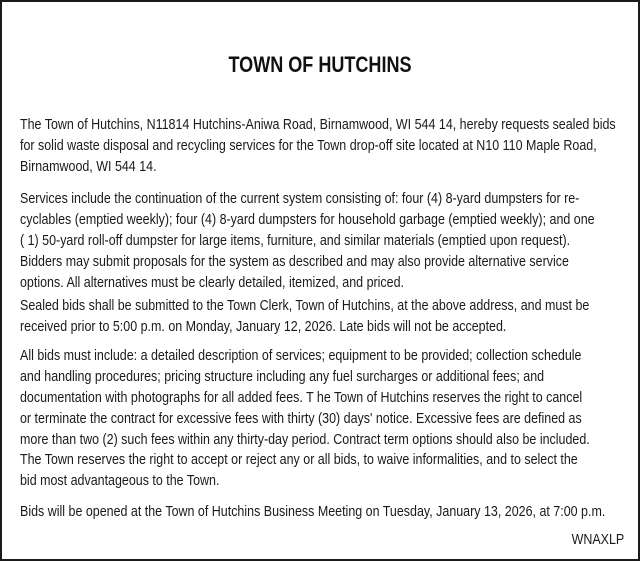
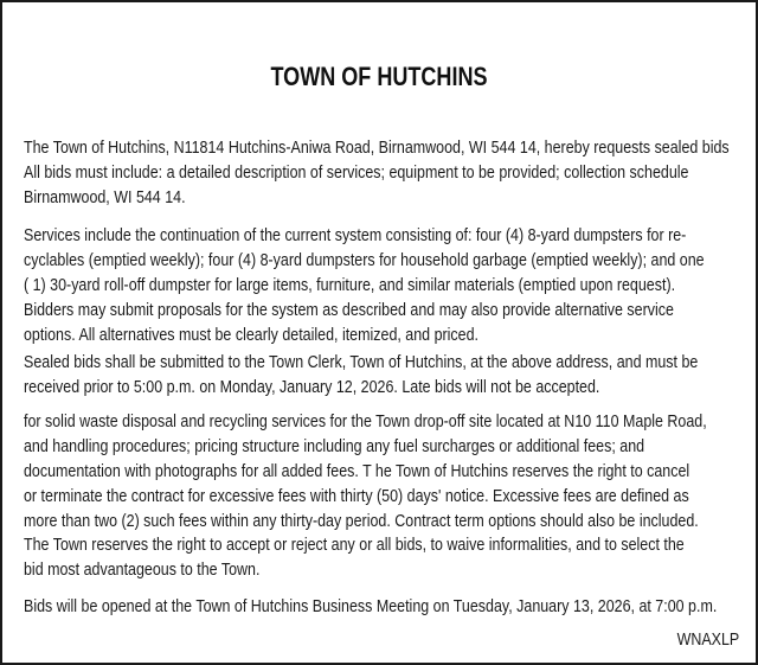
  TOWN OF HUTCHINS
  The Town of Hutchins, N11814 Hutchins-Aniwa Road, Birnamwood, WI 544 14, hereby requests sealed bids
- for solid waste disposal and recycling services for the Town drop-off site located at N10 110 Maple Road,
+ All bids must include: a detailed description of services; equipment to be provided; collection schedule
  Birnamwood, WI 544 14.
  Services include the continuation of the current system consisting of: four (4) 8-yard dumpsters for re-
  cyclables (emptied weekly); four (4) 8-yard dumpsters for household garbage (emptied weekly); and one
- ( 1) 50-yard roll-off dumpster for large items, furniture, and similar materials (emptied upon request).
+ ( 1) 30-yard roll-off dumpster for large items, furniture, and similar materials (emptied upon request).
  Bidders may submit proposals for the system as described and may also provide alternative service
  options. All alternatives must be clearly detailed, itemized, and priced.
  Sealed bids shall be submitted to the Town Clerk, Town of Hutchins, at the above address, and must be
  received prior to 5:00 p.m. on Monday, January 12, 2026. Late bids will not be accepted.
- All bids must include: a detailed description of services; equipment to be provided; collection schedule
+ for solid waste disposal and recycling services for the Town drop-off site located at N10 110 Maple Road,
  and handling procedures; pricing structure including any fuel surcharges or additional fees; and
  documentation with photographs for all added fees. T he Town of Hutchins reserves the right to cancel
- or terminate the contract for excessive fees with thirty (30) days' notice. Excessive fees are defined as
+ or terminate the contract for excessive fees with thirty (50) days' notice. Excessive fees are defined as
  more than two (2) such fees within any thirty-day period. Contract term options should also be included.
  The Town reserves the right to accept or reject any or all bids, to waive informalities, and to select the
  bid most advantageous to the Town.
  Bids will be opened at the Town of Hutchins Business Meeting on Tuesday, January 13, 2026, at 7:00 p.m.
  WNAXLP
